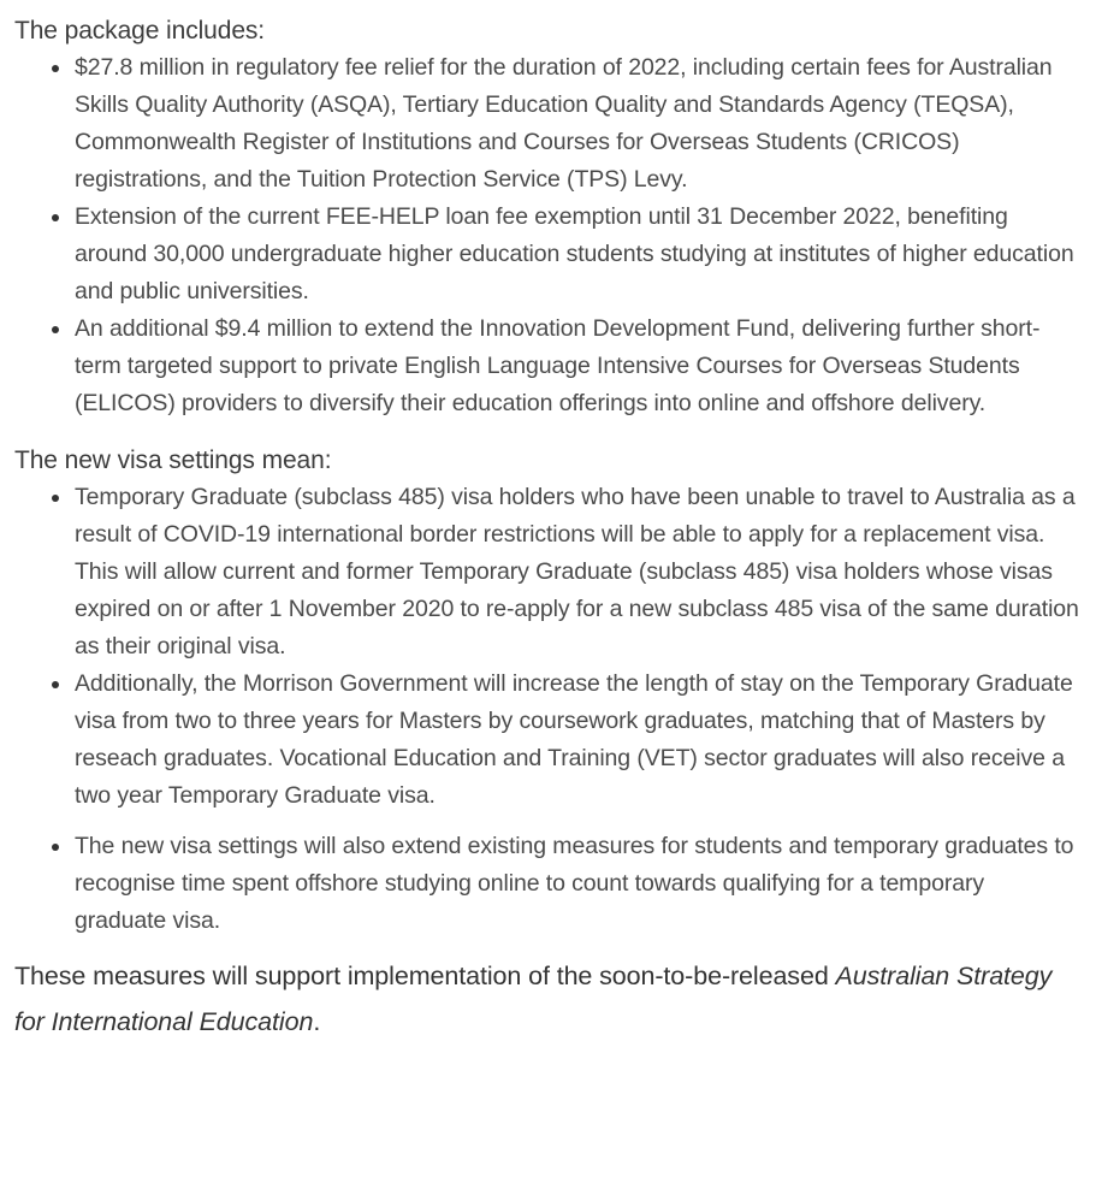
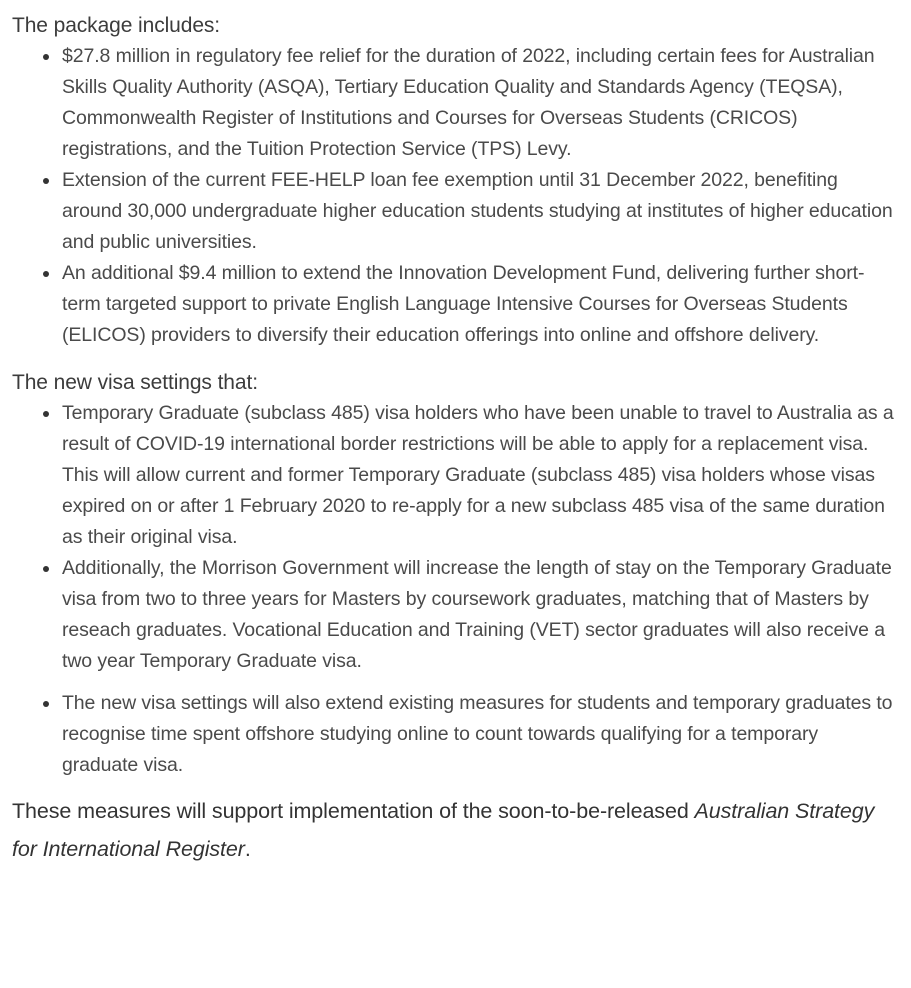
  The package includes:
  $27.8 million in regulatory fee relief for the duration of 2022, including certain fees for Australian Skills Quality Authority (ASQA), Tertiary Education Quality and Standards Agency (TEQSA), Commonwealth Register of Institutions and Courses for Overseas Students (CRICOS) registrations, and the Tuition Protection Service (TPS) Levy.
  Extension of the current FEE-HELP loan fee exemption until 31 December 2022, benefiting around 30,000 undergraduate higher education students studying at institutes of higher education and public universities.
  An additional $9.4 million to extend the Innovation Development Fund, delivering further short-term targeted support to private English Language Intensive Courses for Overseas Students (ELICOS) providers to diversify their education offerings into online and offshore delivery.
- The new visa settings mean:
+ The new visa settings that:
- Temporary Graduate (subclass 485) visa holders who have been unable to travel to Australia as a result of COVID-19 international border restrictions will be able to apply for a replacement visa. This will allow current and former Temporary Graduate (subclass 485) visa holders whose visas expired on or after 1 November 2020 to re-apply for a new subclass 485 visa of the same duration as their original visa.
+ Temporary Graduate (subclass 485) visa holders who have been unable to travel to Australia as a result of COVID-19 international border restrictions will be able to apply for a replacement visa. This will allow current and former Temporary Graduate (subclass 485) visa holders whose visas expired on or after 1 February 2020 to re-apply for a new subclass 485 visa of the same duration as their original visa.
  Additionally, the Morrison Government will increase the length of stay on the Temporary Graduate visa from two to three years for Masters by coursework graduates, matching that of Masters by reseach graduates. Vocational Education and Training (VET) sector graduates will also receive a two year Temporary Graduate visa.
  The new visa settings will also extend existing measures for students and temporary graduates to recognise time spent offshore studying online to count towards qualifying for a temporary graduate visa.
- These measures will support implementation of the soon-to-be-released Australian Strategy for International Education.
+ These measures will support implementation of the soon-to-be-released Australian Strategy for International Register.
